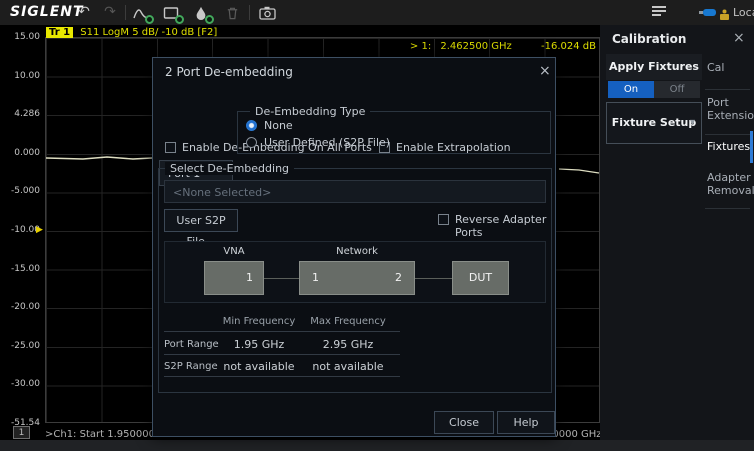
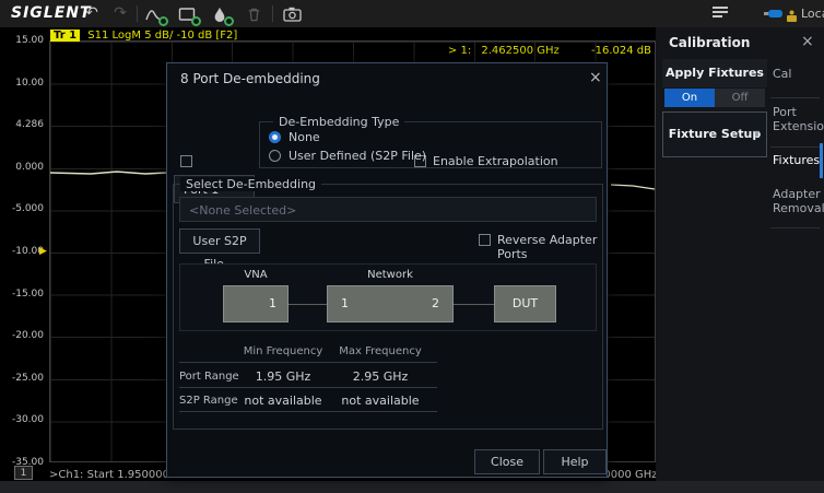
  SIGLENT
  ↶
  ↷
  15.00
  10.00
  4.286
  0.000
  -5.000
  -10.00
  -15.00
  -20.00
  -25.00
  -30.00
- -51.54
+ -35.00
  ▶
  Tr 1 S11 LogM 5 dB/ -10 dB [F2]
  > 1: 2.462500 GHz -16.024 dB
  1
  >Ch1: Start 1.95000
  000 GHz
  Calibration
  ×
  Apply Fixtures
  On
  Off
  Fixture Setup
  ▾
  Cal
  Port Extensio
  Fixtures
  Adapter Removal
- 2 Port De-embedding
+ 8 Port De-embedding
  ×
- Enable De-Embedding On All Ports
  Enable Extrapolation
  De-Embedding Type
  None
  User Defined (S2P File)
  Select De-Embedding
  <None Selected>
  Reverse Adapter Ports
  VNA
  Network
  1
  1
  2
  DUT
  Min Frequency
  Max Frequency
  Port Range
  1.95 GHz
  2.95 GHz
  S2P Range
  not available
  not available
  Close
  Help
